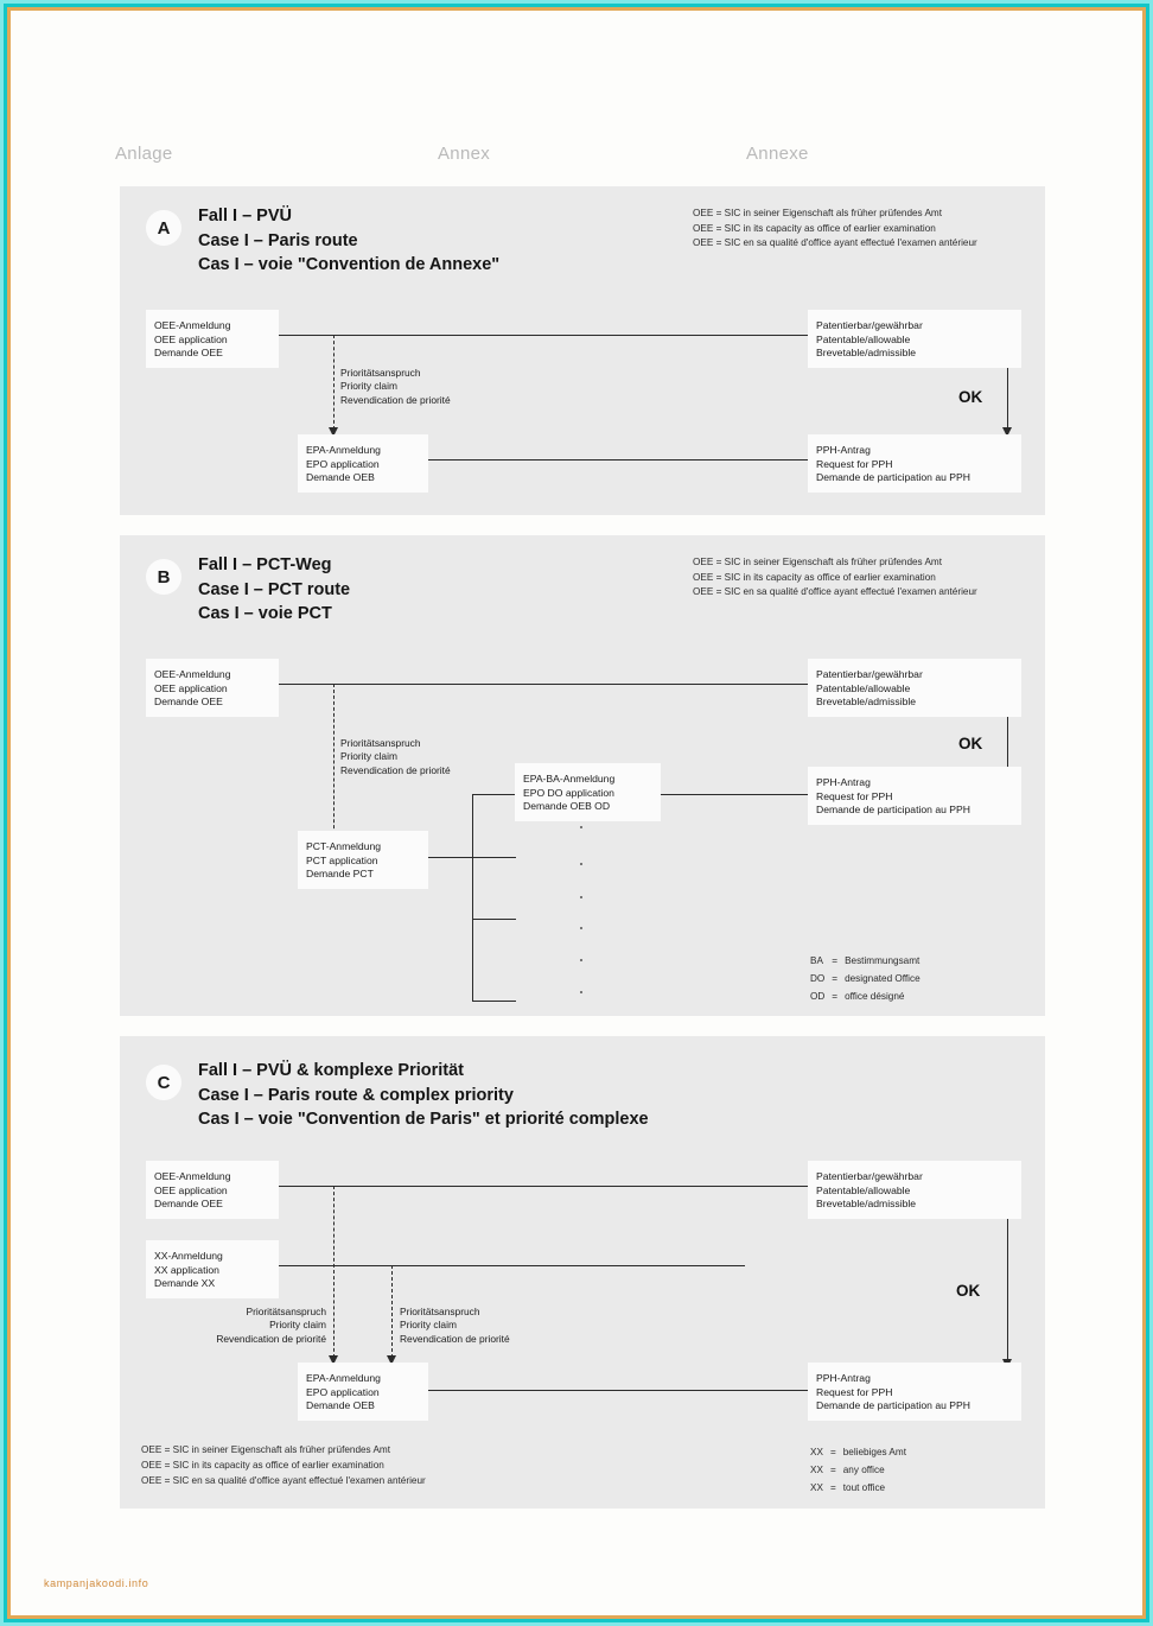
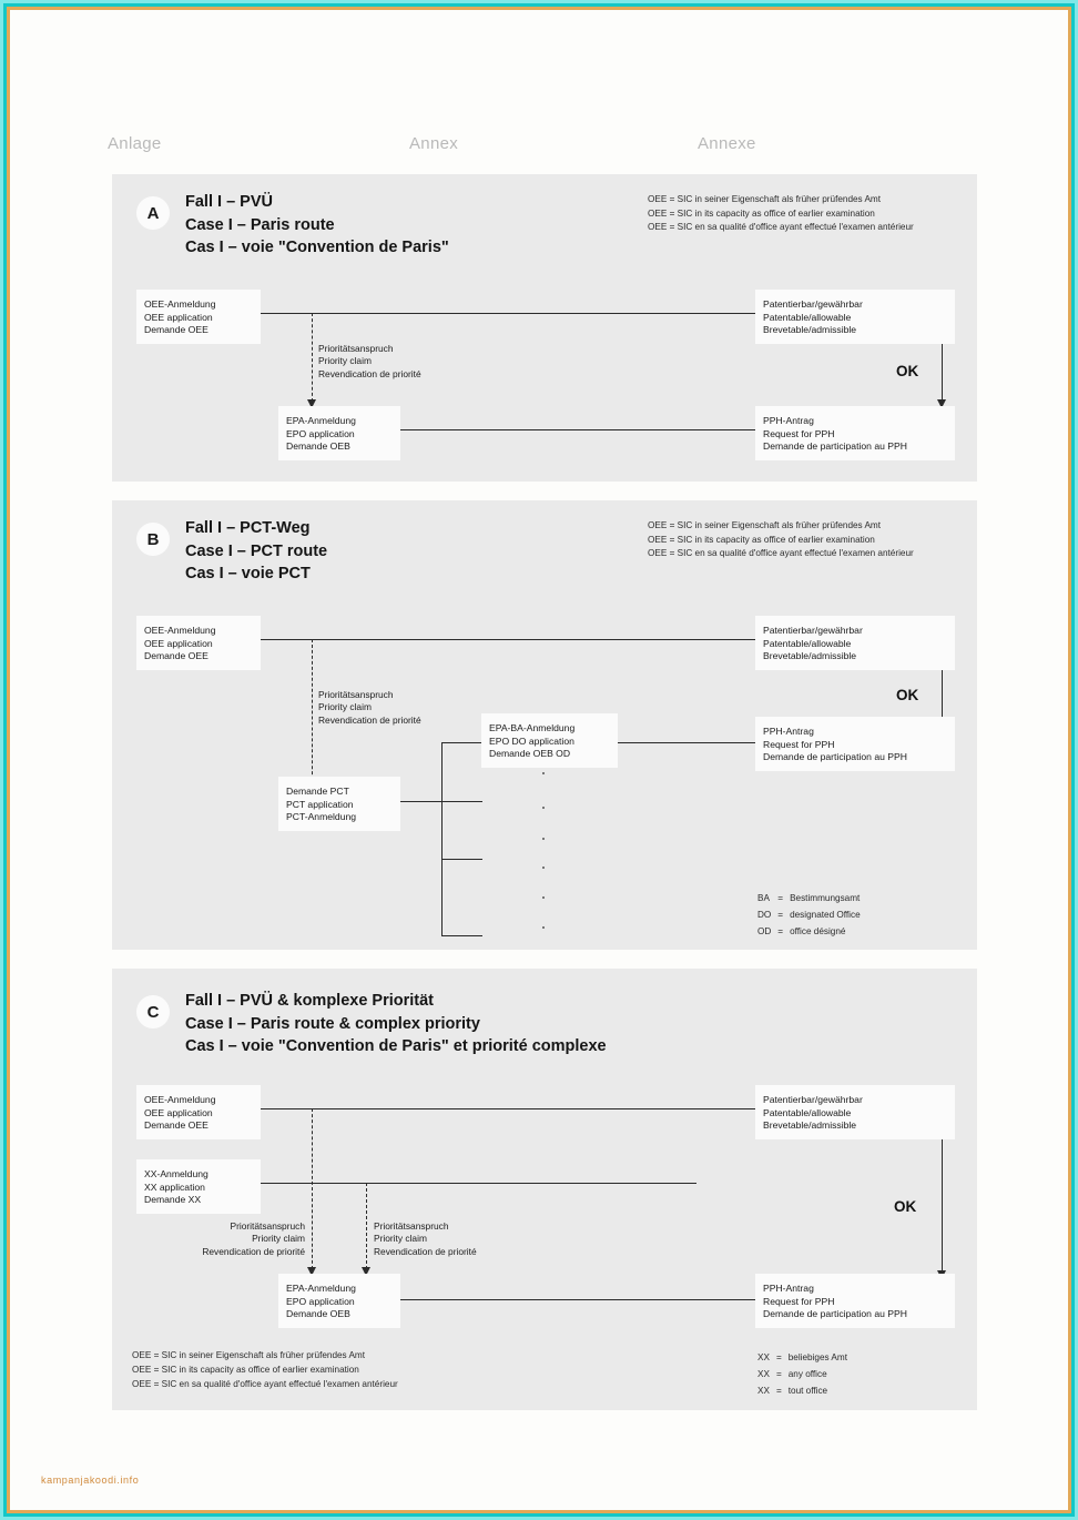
  Anlage
  Annex
  Annexe
  A
  Fall I – PVÜ
  Case I – Paris route
- Cas I – voie "Convention de Annexe"
+ Cas I – voie "Convention de Paris"
  OEE = SIC in seiner Eigenschaft als früher prüfendes Amt
  OEE = SIC in its capacity as office of earlier examination
  OEE = SIC en sa qualité d'office ayant effectué l'examen antérieur
  OK
  Prioritätsanspruch
  Priority claim
  Revendication de priorité
  OEE-Anmeldung
  OEE application
  Demande OEE
  EPA-Anmeldung
  EPO application
  Demande OEB
  Patentierbar/gewährbar
  Patentable/allowable
  Brevetable/admissible
  PPH-Antrag
  Request for PPH
  Demande de participation au PPH
  B
  Fall I – PCT-Weg
  Case I – PCT route
  Cas I – voie PCT
  OEE = SIC in seiner Eigenschaft als früher prüfendes Amt
  OEE = SIC in its capacity as office of earlier examination
  OEE = SIC en sa qualité d'office ayant effectué l'examen antérieur
  OK
  Prioritätsanspruch
  Priority claim
  Revendication de priorité
  OEE-Anmeldung
  OEE application
  Demande OEE
- PCT-Anmeldung
+ Demande PCT
  PCT application
- Demande PCT
+ PCT-Anmeldung
  EPA-BA-Anmeldung
  EPO DO application
  Demande OEB OD
  Patentierbar/gewährbar
  Patentable/allowable
  Brevetable/admissible
  PPH-Antrag
  Request for PPH
  Demande de participation au PPH
  BA	=	Bestimmungsamt
  DO	=	designated Office
  OD	=	office désigné
  C
  Fall I – PVÜ & komplexe Priorität
  Case I – Paris route & complex priority
  Cas I – voie "Convention de Paris" et priorité complexe
  OK
  Prioritätsanspruch
  Priority claim
  Revendication de priorité
  Prioritätsanspruch
  Priority claim
  Revendication de priorité
  OEE-Anmeldung
  OEE application
  Demande OEE
  XX-Anmeldung
  XX application
  Demande XX
  EPA-Anmeldung
  EPO application
  Demande OEB
  Patentierbar/gewährbar
  Patentable/allowable
  Brevetable/admissible
  PPH-Antrag
  Request for PPH
  Demande de participation au PPH
  OEE = SIC in seiner Eigenschaft als früher prüfendes Amt
  OEE = SIC in its capacity as office of earlier examination
  OEE = SIC en sa qualité d'office ayant effectué l'examen antérieur
  XX	=	beliebiges Amt
  XX	=	any office
  XX	=	tout office
  kampanjakoodi.info
